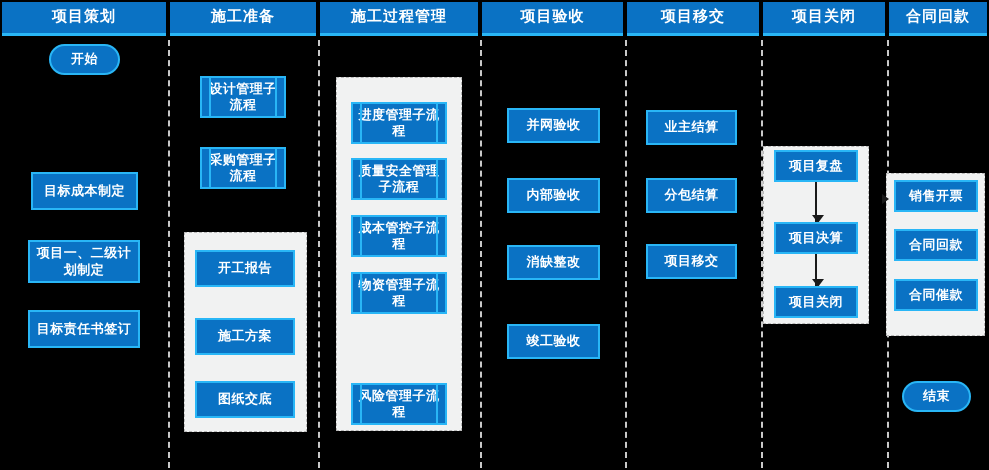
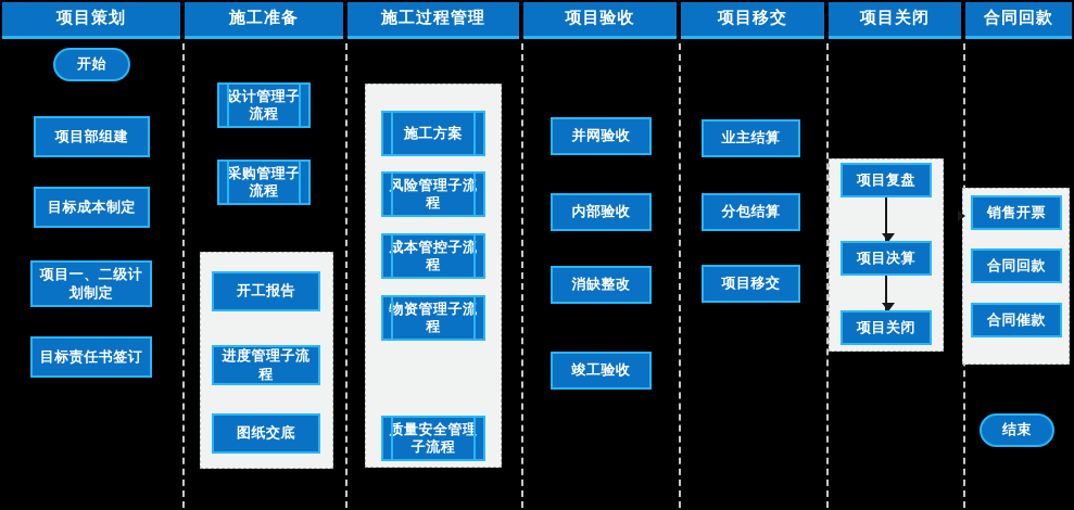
  项目策划
  施工准备
  施工过程管理
  项目验收
  项目移交
  项目关闭
  合同回款
  开始
+ 项目部组建
  目标成本制定
  项目一、二级计划制定
  目标责任书签订
  设计管理子流程
  采购管理子流程
  开工报告
- 施工方案
+ 进度管理子流程
  图纸交底
- 进度管理子流程
+ 施工方案
- 质量安全管理子流程
+ 风险管理子流程
  成本管控子流程
  物资管理子流程
- 风险管理子流程
+ 质量安全管理子流程
  并网验收
  内部验收
  消缺整改
  竣工验收
  业主结算
  分包结算
  项目移交
  项目复盘
  项目决算
  项目关闭
  销售开票
  合同回款
  合同催款
  结束
